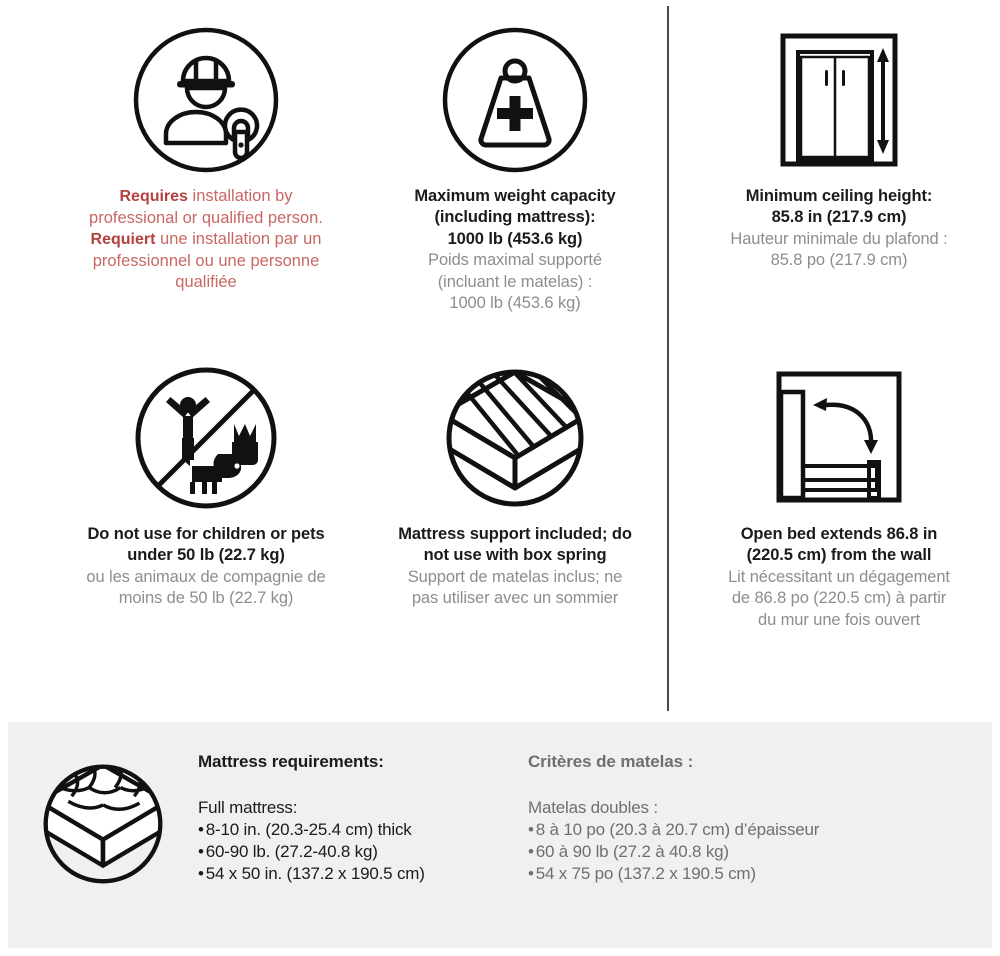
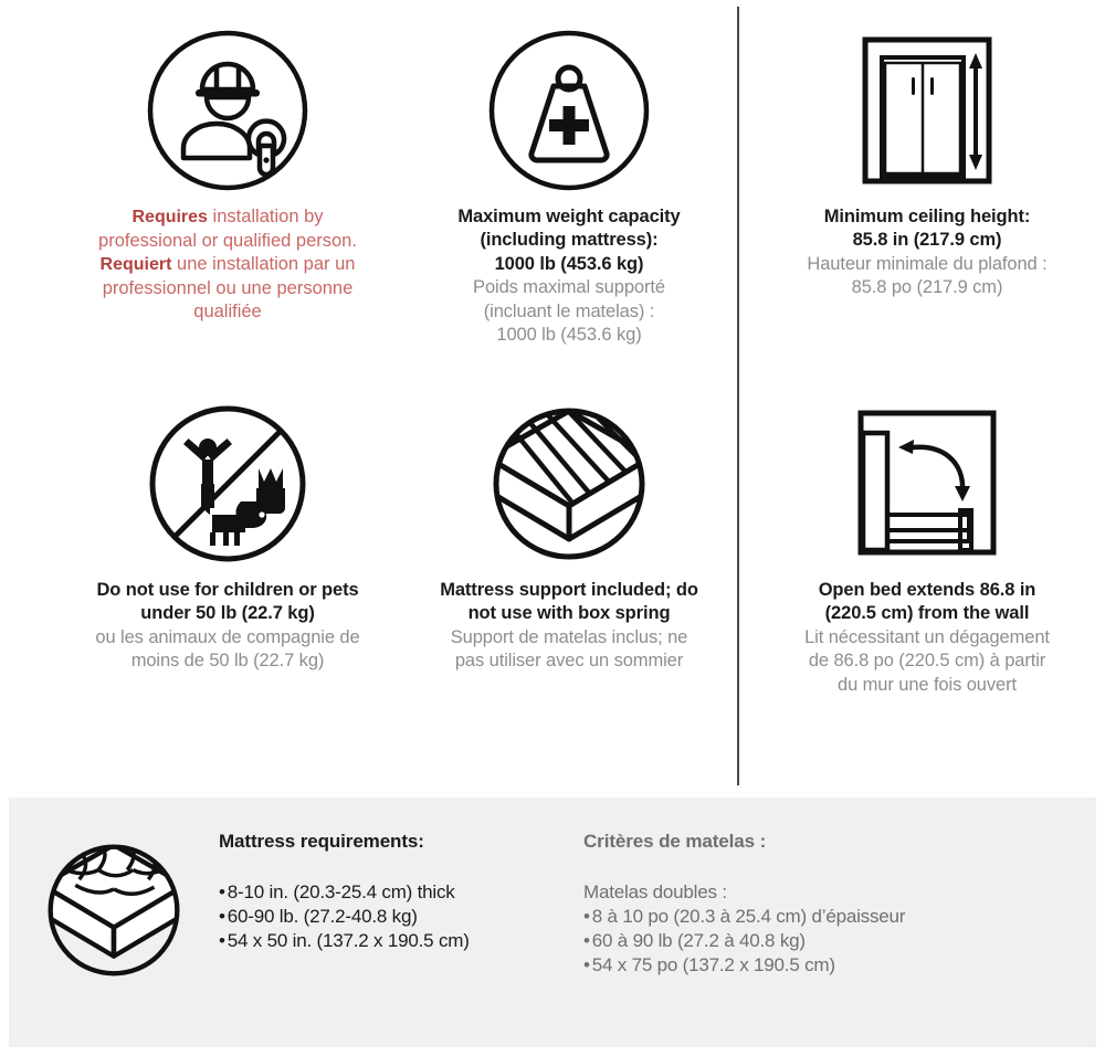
  Requires installation by
  professional or qualified person.
  Requiert une installation par un
  professionnel ou une personne
  qualifiée
  Maximum weight capacity
  (including mattress):
  1000 lb (453.6 kg)
  Poids maximal supporté
  (incluant le matelas) :
  1000 lb (453.6 kg)
  Minimum ceiling height:
  85.8 in (217.9 cm)
  Hauteur minimale du plafond :
  85.8 po (217.9 cm)
  Do not use for children or pets
  under 50 lb (22.7 kg)
  ou les animaux de compagnie de
  moins de 50 lb (22.7 kg)
  Mattress support included; do
  not use with box spring
  Support de matelas inclus; ne
  pas utiliser avec un sommier
  Open bed extends 86.8 in
  (220.5 cm) from the wall
  Lit nécessitant un dégagement
  de 86.8 po (220.5 cm) à partir
  du mur une fois ouvert
  Mattress requirements:
- Full mattress:
  •8-10 in. (20.3-25.4 cm) thick
  •60-90 lb. (27.2-40.8 kg)
  •54 x 50 in. (137.2 x 190.5 cm)
  Critères de matelas :
  Matelas doubles :
- •8 à 10 po (20.3 à 20.7 cm) d’épaisseur
+ •8 à 10 po (20.3 à 25.4 cm) d’épaisseur
  •60 à 90 lb (27.2 à 40.8 kg)
  •54 x 75 po (137.2 x 190.5 cm)
